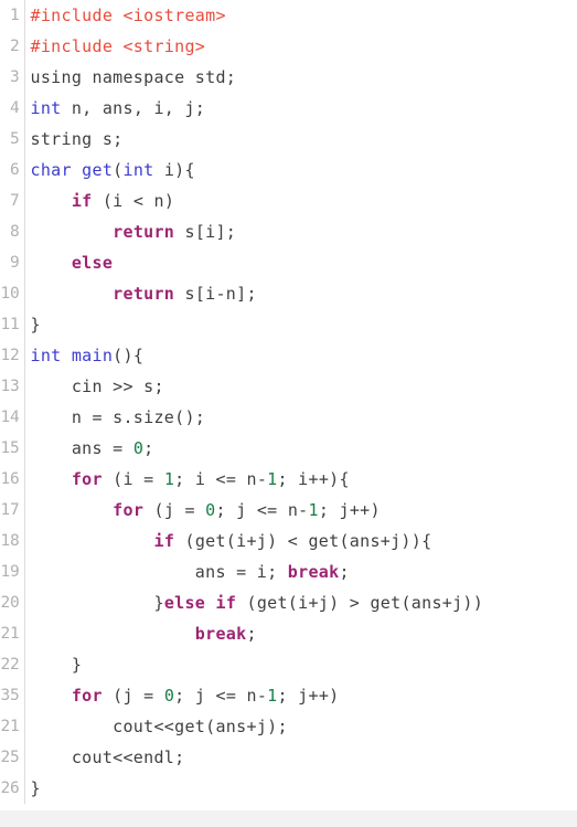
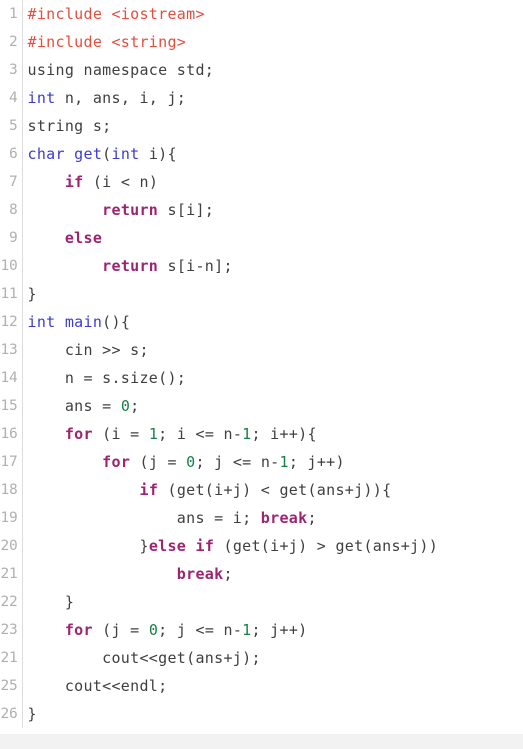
  1	#include <iostream>
  2	#include <string>
  3	using namespace std;
  4	int n, ans, i, j;
  5	string s;
  6	char get(int i){
  7	if (i < n)
  8	return s[i];
  9	else
  10	return s[i-n];
  11	}
  12	int main(){
  13	cin >> s;
  14	n = s.size();
  15	ans = 0;
  16	for (i = 1; i <= n-1; i++){
  17	for (j = 0; j <= n-1; j++)
  18	if (get(i+j) < get(ans+j)){
  19	ans = i; break;
  20	}else if (get(i+j) > get(ans+j))
  21	break;
  22	}
- 35	for (j = 0; j <= n-1; j++)
+ 23	for (j = 0; j <= n-1; j++)
  21	cout<<get(ans+j);
  25	cout<<endl;
  26	}
